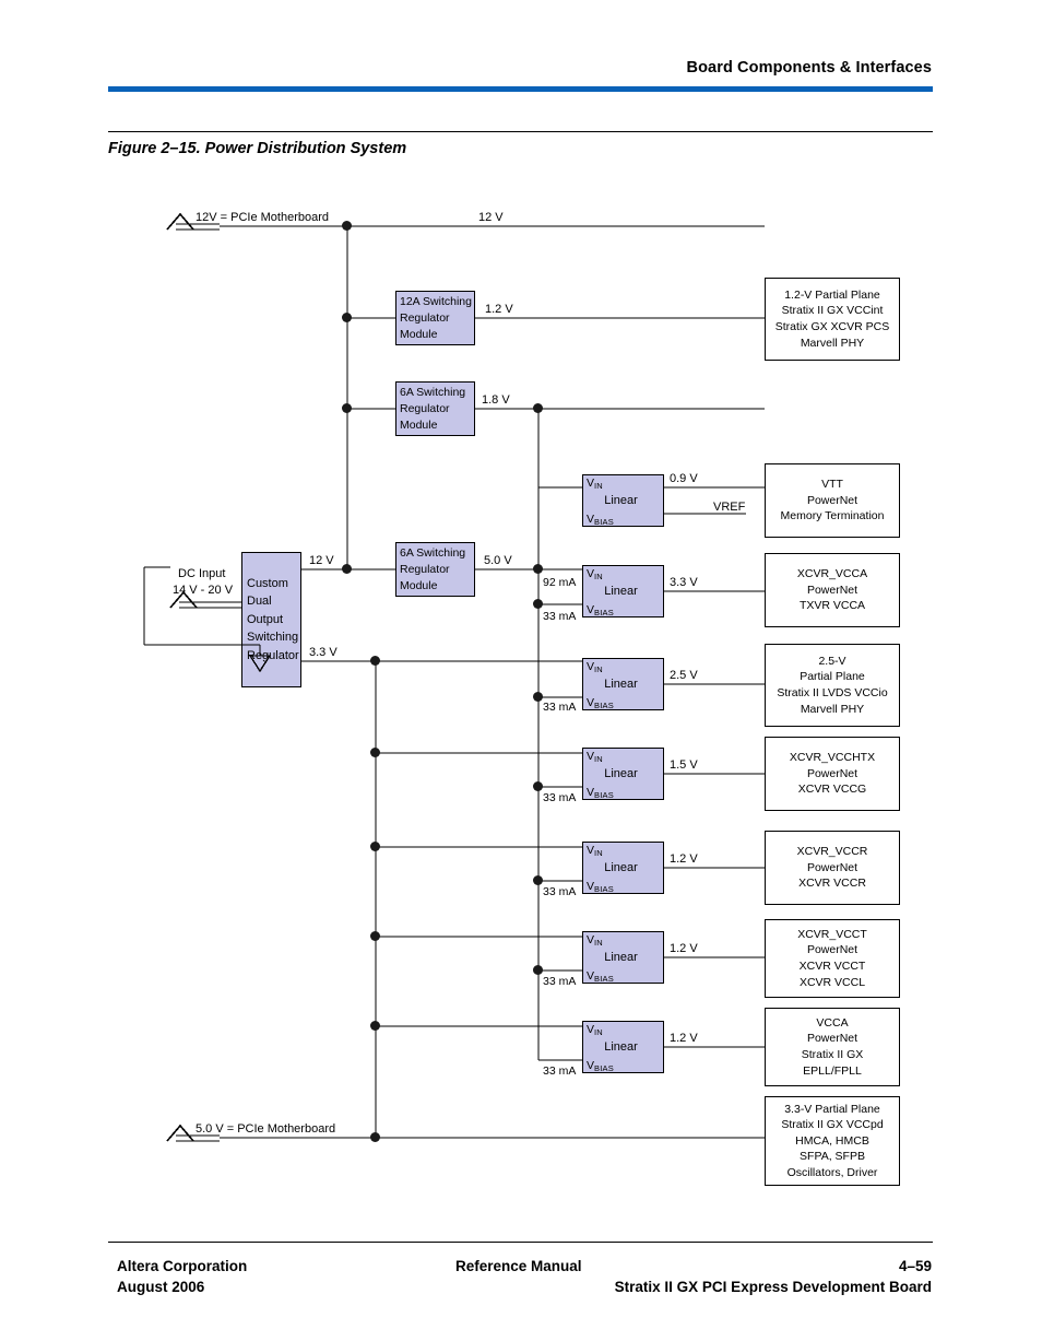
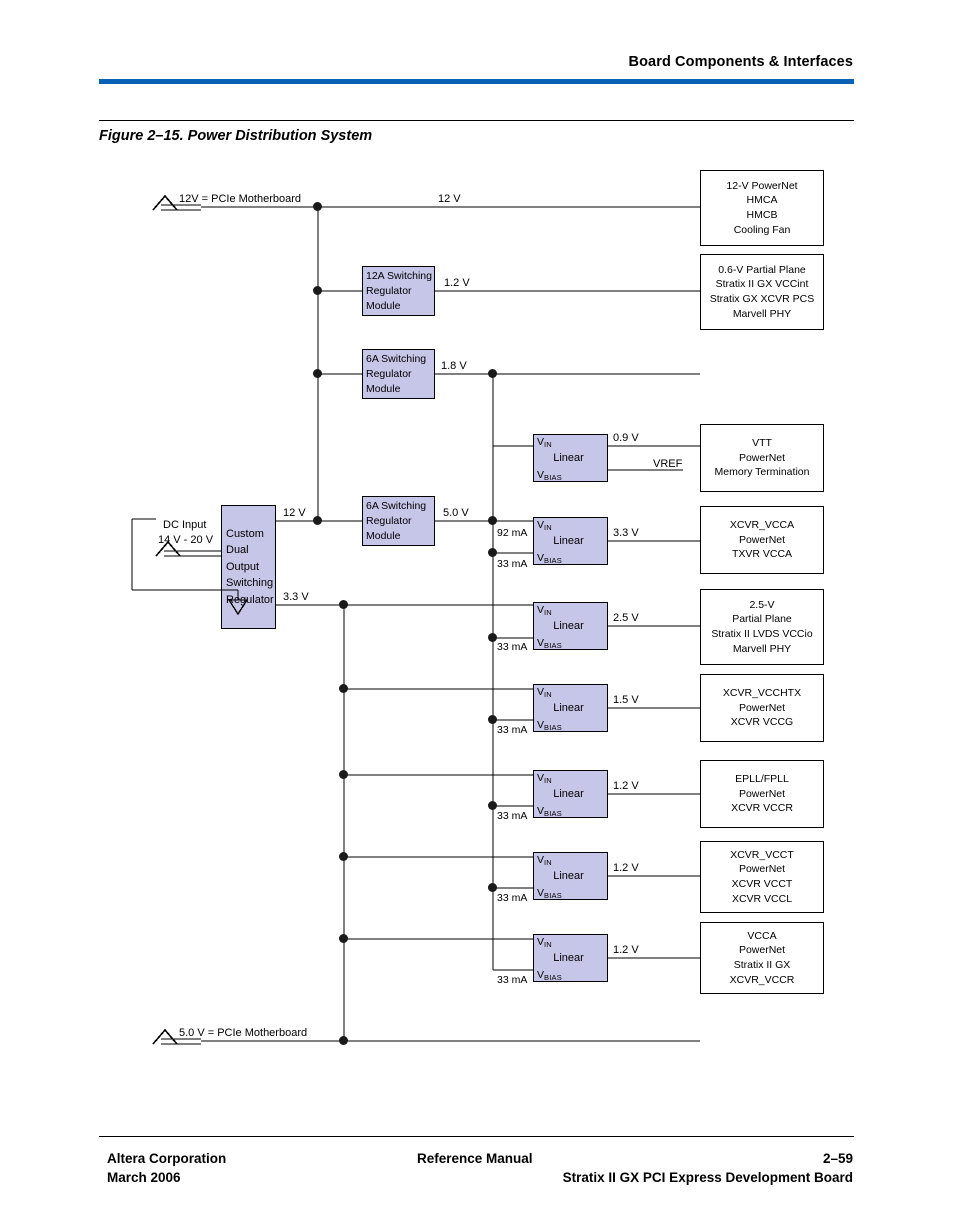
  Board Components & Interfaces
  Figure 2–15. Power Distribution System
+ 12-V PowerNet
+ HMCA
+ HMCB
+ Cooling Fan
- 1.2-V Partial Plane
+ 0.6-V Partial Plane
  Stratix II GX VCCint
  Stratix GX XCVR PCS
  Marvell PHY
  VTT
  PowerNet
  Memory Termination
  XCVR_VCCA
  PowerNet
  TXVR VCCA
  2.5-V
  Partial Plane
  Stratix II LVDS VCCio
  Marvell PHY
  XCVR_VCCHTX
  PowerNet
  XCVR VCCG
- XCVR_VCCR
+ EPLL/FPLL
  PowerNet
  XCVR VCCR
  XCVR_VCCT
  PowerNet
  XCVR VCCT
  XCVR VCCL
  VCCA
  PowerNet
  Stratix II GX
- EPLL/FPLL
+ XCVR_VCCR
- 3.3-V Partial Plane
- Stratix II GX VCCpd
- HMCA, HMCB
- SFPA, SFPB
- Oscillators, Driver
  12A Switching
  Regulator
  Module
  6A Switching
  Regulator
  Module
  6A Switching
  Regulator
  Module
  Custom
  Dual
  Output
  Switching
  VIN
  Linear
  VBIAS
  VIN
  Linear
  VBIAS
  VIN
  Linear
  VBIAS
  VIN
  Linear
  VBIAS
  VIN
  Linear
  VBIAS
  VIN
  Linear
  VBIAS
  VIN
  Linear
  VBIAS
  12V = PCIe Motherboard
  5.0 V = PCIe Motherboard
  12 V
  1.2 V
  1.8 V
  5.0 V
  12 V
  3.3 V
  DC Input
  14 V - 20 V
  0.9 V
  VREF
  92 mA
  33 mA
  3.3 V
  33 mA
  2.5 V
  33 mA
  1.5 V
  33 mA
  1.2 V
  33 mA
  1.2 V
  33 mA
  1.2 V
  Altera Corporation
- August 2006
+ March 2006
  Reference Manual
- 4–59
+ 2–59
  Stratix II GX PCI Express Development Board
